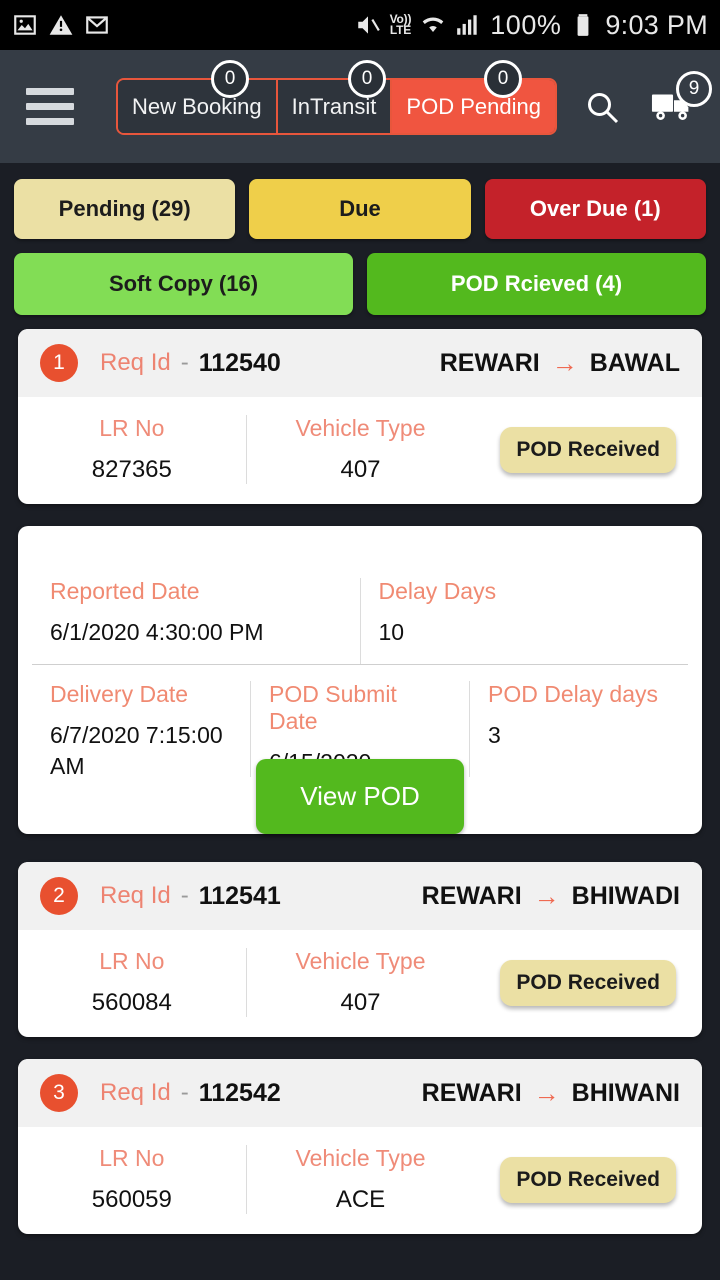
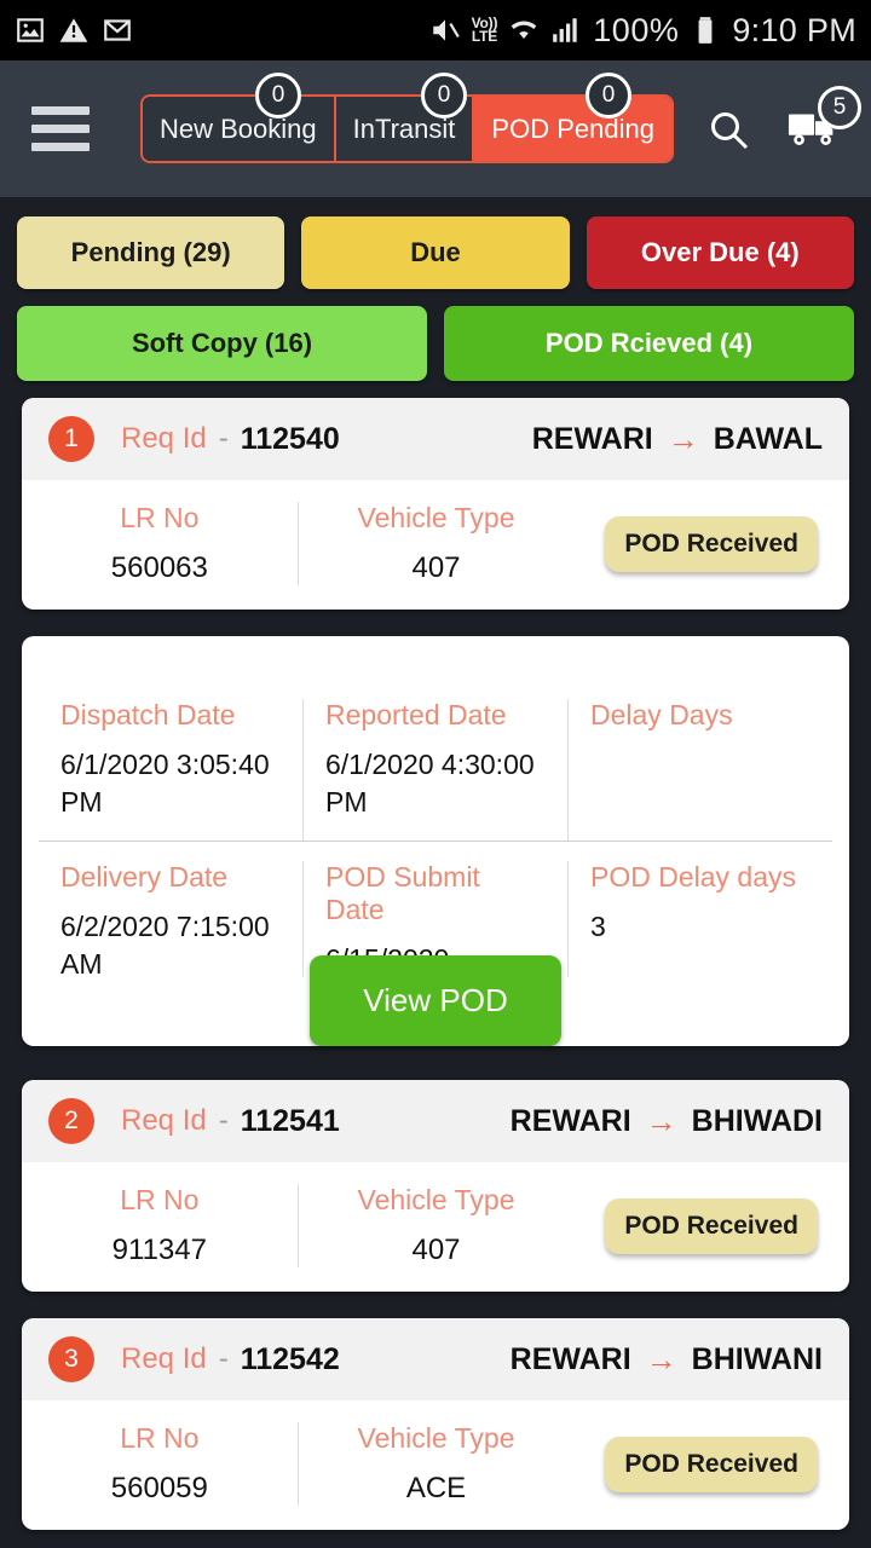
  Vo))
  LTE
  100%
- 9:03 PM
+ 9:10 PM
  New Booking
  InTransit
  POD Pending
  0
  0
  0
- 9
+ 5
  Pending (29)
  Due
- Over Due (1)
+ Over Due (4)
  Soft Copy (16)
  POD Rcieved (4)
  1
  Req Id
  -
  112540
  REWARI
  →
  BAWAL
  LR No
- 827365
+ 560063
  Vehicle Type
  407
  POD Received
+ Dispatch Date
+ 6/1/2020 3:05:40 PM
  Reported Date
  6/1/2020 4:30:00 PM
  Delay Days
- 10
  Delivery Date
- 6/7/2020 7:15:00 AM
+ 6/2/2020 7:15:00 AM
  POD Submit Date
  POD Delay days
  3
  View POD
  2
  Req Id
  -
  112541
  REWARI
  →
  BHIWADI
  LR No
- 560084
+ 911347
  Vehicle Type
  407
  POD Received
  3
  Req Id
  -
  112542
  REWARI
  →
  BHIWANI
  LR No
  560059
  Vehicle Type
  ACE
  POD Received
